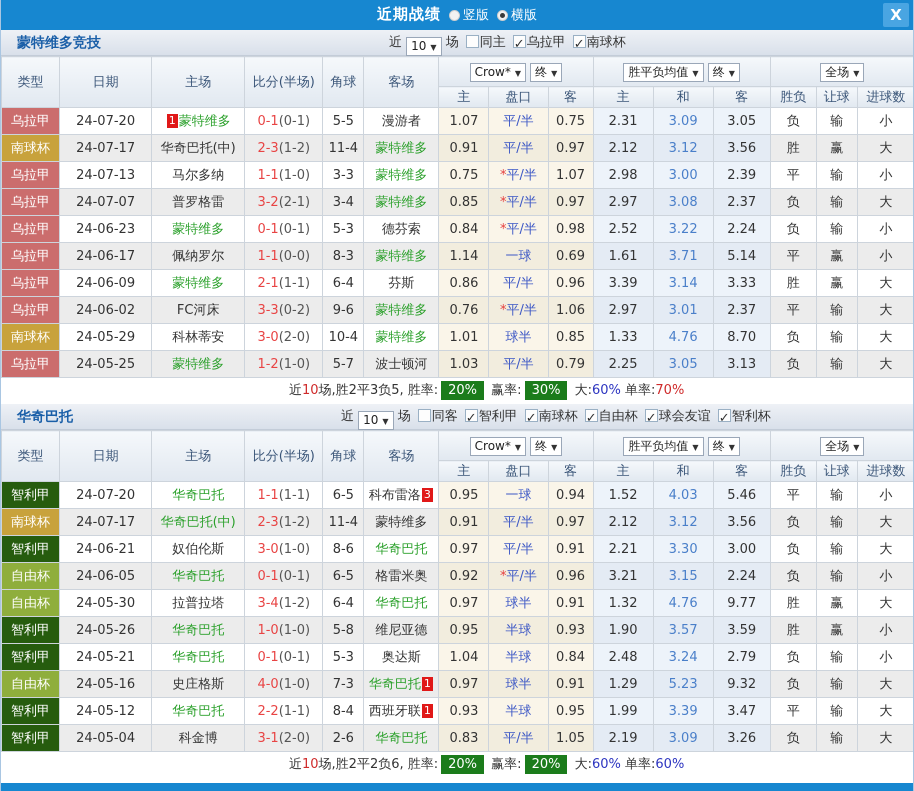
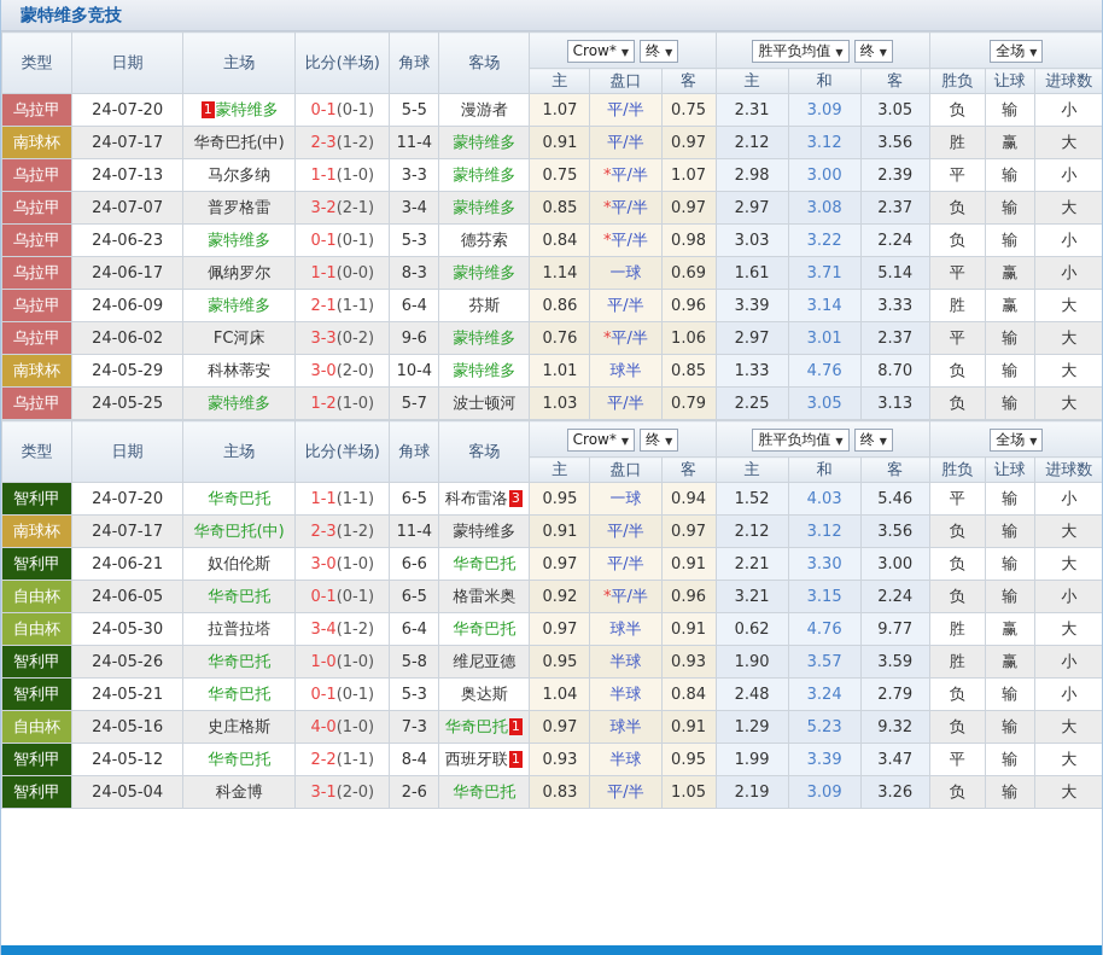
- 近期战绩
- 竖版
- 横版
- X
  蒙特维多竞技
- 近 10 ▼ 场 同主 乌拉甲 南球杯
  类型	日期	主场	比分(半场)	角球	客场	Crow* ▼ 终 ▼	胜平负均值 ▼ 终 ▼	全场 ▼
  主	盘口	客	主	和	客	胜负	让球	进球数
  乌拉甲	24-07-20	1 蒙特维多	0-1(0-1)	5-5	漫游者	1.07	平/半	0.75	2.31	3.09	3.05	负	输	小
  南球杯	24-07-17	华奇巴托(中)	2-3(1-2)	11-4	蒙特维多	0.91	平/半	0.97	2.12	3.12	3.56	胜	赢	大
  乌拉甲	24-07-13	马尔多纳	1-1(1-0)	3-3	蒙特维多	0.75	*平/半	1.07	2.98	3.00	2.39	平	输	小
  乌拉甲	24-07-07	普罗格雷	3-2(2-1)	3-4	蒙特维多	0.85	*平/半	0.97	2.97	3.08	2.37	负	输	大
- 乌拉甲	24-06-23	蒙特维多	0-1(0-1)	5-3	德芬索	0.84	*平/半	0.98	2.52	3.22	2.24	负	输	小
+ 乌拉甲	24-06-23	蒙特维多	0-1(0-1)	5-3	德芬索	0.84	*平/半	0.98	3.03	3.22	2.24	负	输	小
  乌拉甲	24-06-17	佩纳罗尔	1-1(0-0)	8-3	蒙特维多	1.14	一球	0.69	1.61	3.71	5.14	平	赢	小
  乌拉甲	24-06-09	蒙特维多	2-1(1-1)	6-4	芬斯	0.86	平/半	0.96	3.39	3.14	3.33	胜	赢	大
  乌拉甲	24-06-02	FC河床	3-3(0-2)	9-6	蒙特维多	0.76	*平/半	1.06	2.97	3.01	2.37	平	输	大
  南球杯	24-05-29	科林蒂安	3-0(2-0)	10-4	蒙特维多	1.01	球半	0.85	1.33	4.76	8.70	负	输	大
  乌拉甲	24-05-25	蒙特维多	1-2(1-0)	5-7	波士顿河	1.03	平/半	0.79	2.25	3.05	3.13	负	输	大
- 近10场,胜2平3负5, 胜率: 20% 赢率: 30% 大:60% 单率:70%
- 华奇巴托
- 近 10 ▼ 场 同客 智利甲 南球杯 自由杯 球会友谊 智利杯
  类型	日期	主场	比分(半场)	角球	客场	Crow* ▼ 终 ▼	胜平负均值 ▼ 终 ▼	全场 ▼
  主	盘口	客	主	和	客	胜负	让球	进球数
  智利甲	24-07-20	华奇巴托	1-1(1-1)	6-5	科布雷洛 3	0.95	一球	0.94	1.52	4.03	5.46	平	输	小
  南球杯	24-07-17	华奇巴托(中)	2-3(1-2)	11-4	蒙特维多	0.91	平/半	0.97	2.12	3.12	3.56	负	输	大
- 智利甲	24-06-21	奴伯伦斯	3-0(1-0)	8-6	华奇巴托	0.97	平/半	0.91	2.21	3.30	3.00	负	输	大
+ 智利甲	24-06-21	奴伯伦斯	3-0(1-0)	6-6	华奇巴托	0.97	平/半	0.91	2.21	3.30	3.00	负	输	大
  自由杯	24-06-05	华奇巴托	0-1(0-1)	6-5	格雷米奥	0.92	*平/半	0.96	3.21	3.15	2.24	负	输	小
- 自由杯	24-05-30	拉普拉塔	3-4(1-2)	6-4	华奇巴托	0.97	球半	0.91	1.32	4.76	9.77	胜	赢	大
+ 自由杯	24-05-30	拉普拉塔	3-4(1-2)	6-4	华奇巴托	0.97	球半	0.91	0.62	4.76	9.77	胜	赢	大
  智利甲	24-05-26	华奇巴托	1-0(1-0)	5-8	维尼亚德	0.95	半球	0.93	1.90	3.57	3.59	胜	赢	小
  智利甲	24-05-21	华奇巴托	0-1(0-1)	5-3	奥达斯	1.04	半球	0.84	2.48	3.24	2.79	负	输	小
  自由杯	24-05-16	史庄格斯	4-0(1-0)	7-3	华奇巴托 1	0.97	球半	0.91	1.29	5.23	9.32	负	输	大
  智利甲	24-05-12	华奇巴托	2-2(1-1)	8-4	西班牙联 1	0.93	半球	0.95	1.99	3.39	3.47	平	输	大
  智利甲	24-05-04	科金博	3-1(2-0)	2-6	华奇巴托	0.83	平/半	1.05	2.19	3.09	3.26	负	输	大
- 近10场,胜2平2负6, 胜率: 20% 赢率: 20% 大:60% 单率:60%
